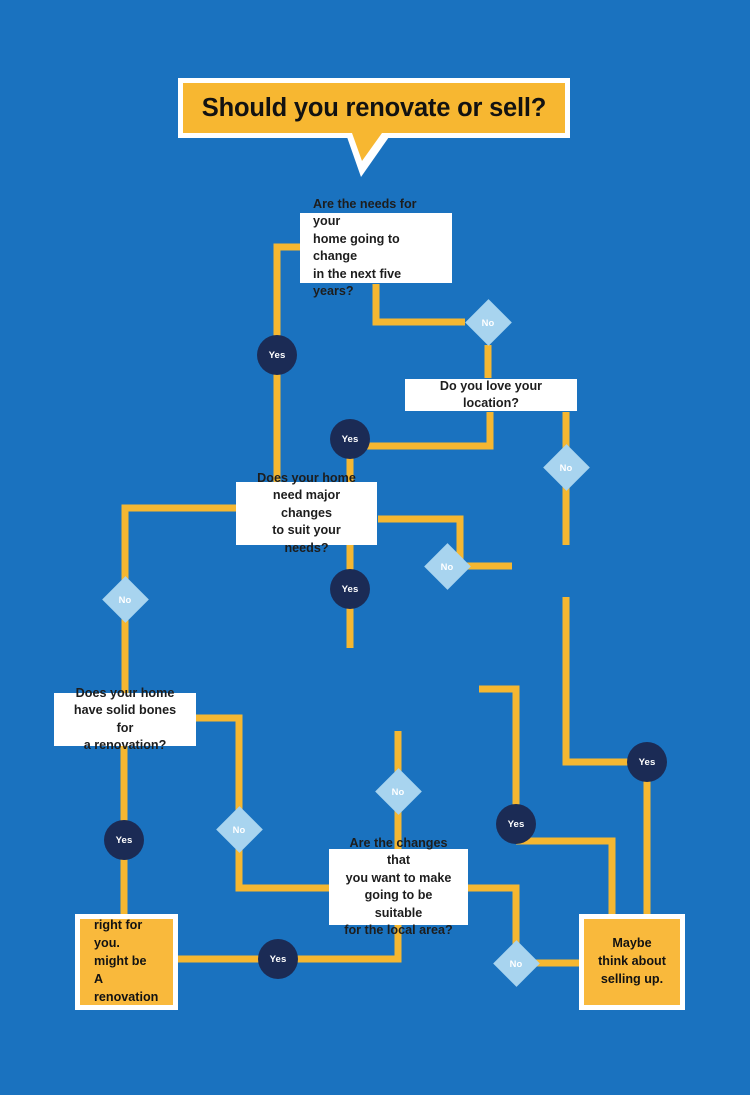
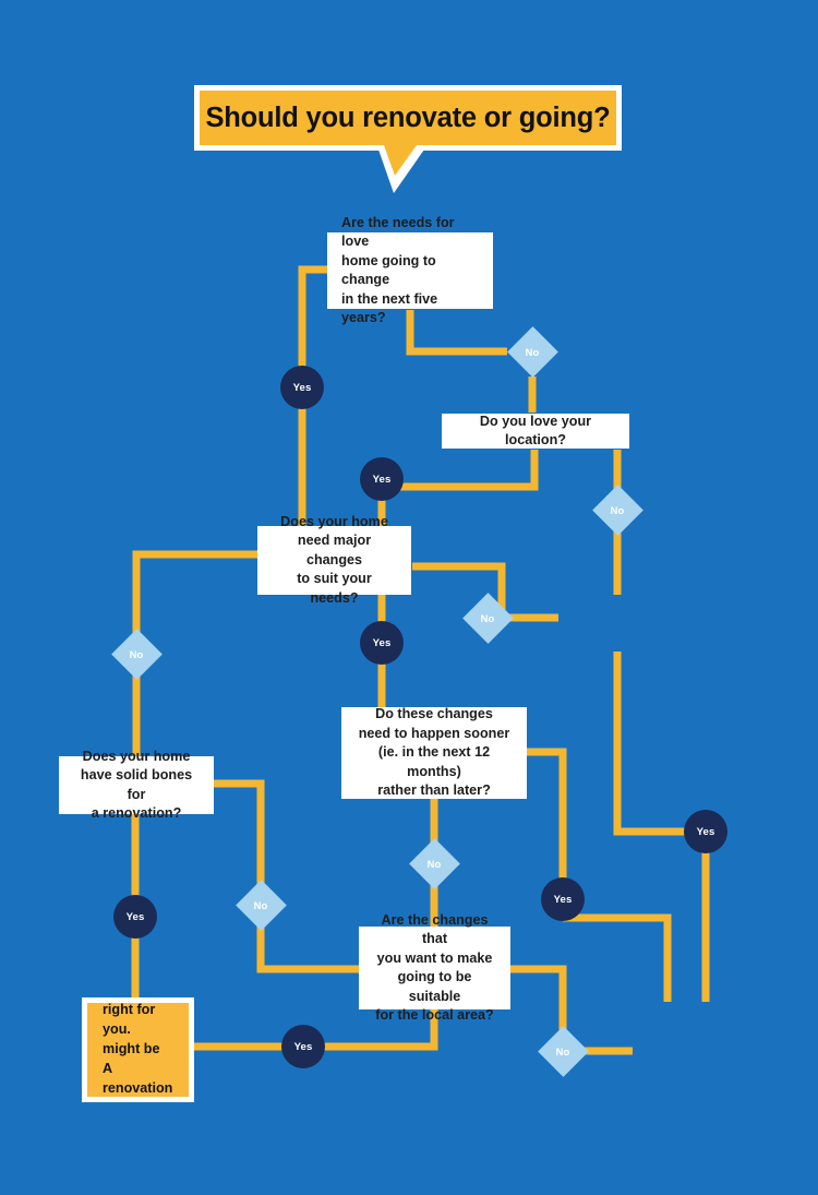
- Should you renovate or sell?
+ Should you renovate or going?
- Are the needs for your
+ Are the needs for love
  home going to change
  in the next five years?
  Do you love your location?
  Does your home
  need major changes
  to suit your needs?
  Does your home
  have solid bones for
  a renovation?
+ Do these changes
+ need to happen sooner
+ (ie. in the next 12 months)
+ rather than later?
  Are the changes that
  you want to make
  going to be suitable
  for the local area?
  right for you.
  might be
  A renovation
- Maybe
- think about
- selling up.
  Yes
  Yes
  Yes
  Yes
  Yes
  Yes
  Yes
  No
  No
  No
  No
  No
  No
  No
